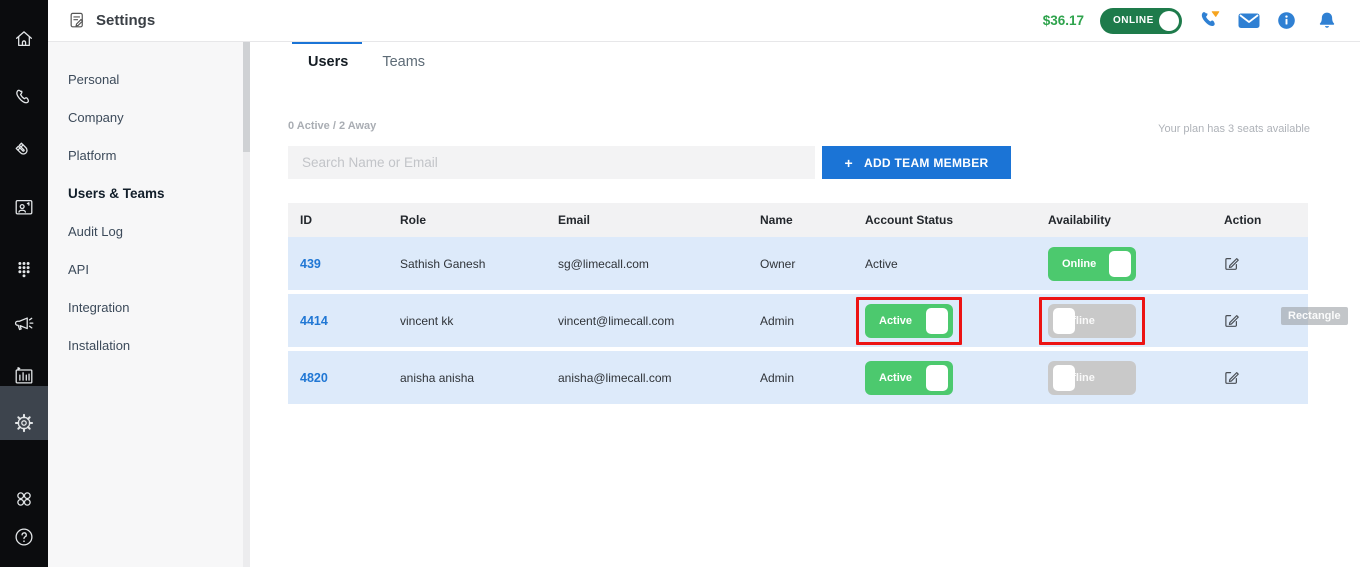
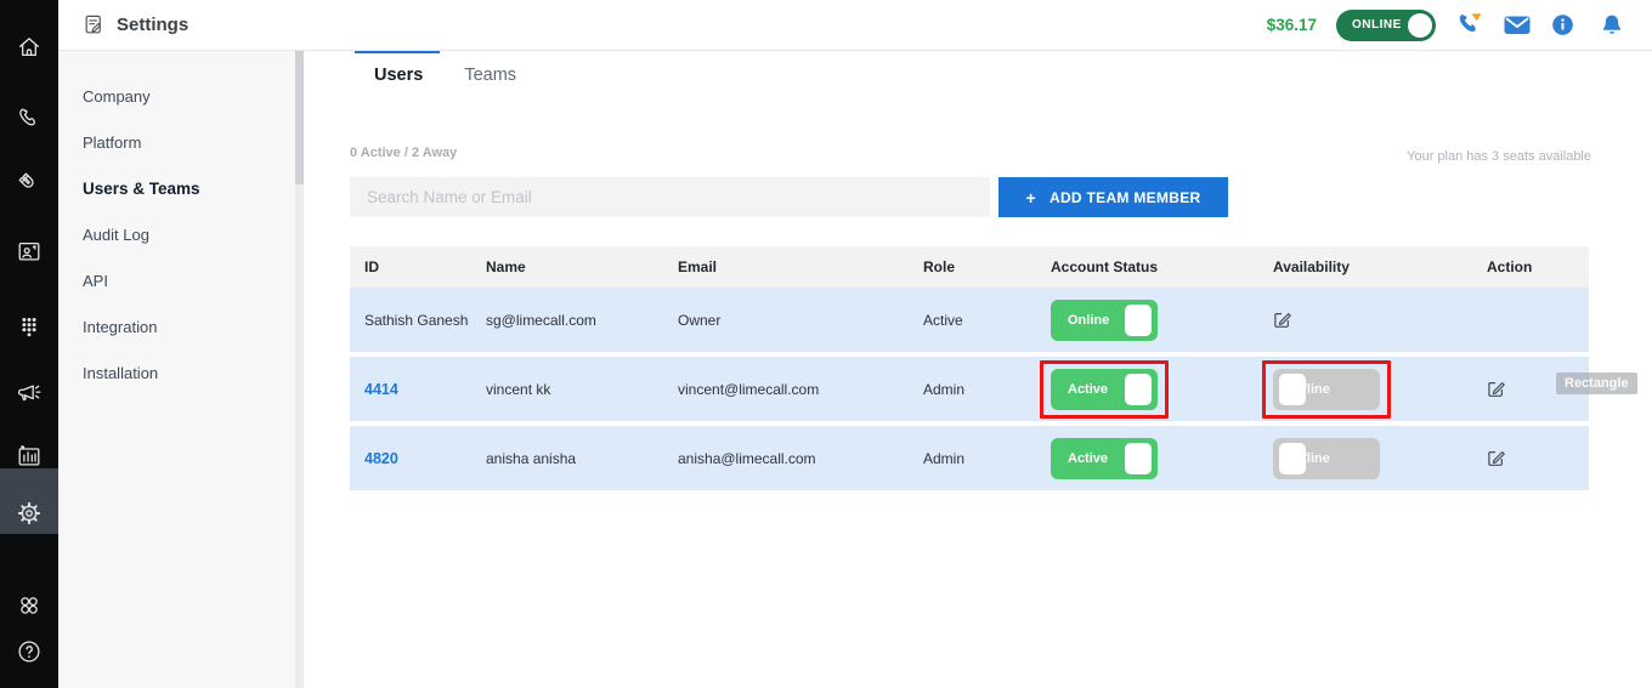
  Settings
  $36.17
  ONLINE
- Personal
  Company
  Platform
  Users & Teams
  Audit Log
  API
  Integration
  Installation
  Users
  Teams
  0 Active / 2 Away
  Your plan has 3 seats available
  Search Name or Email
  +
  ADD TEAM MEMBER
  ID
- Role
+ Name
  Email
- Name
+ Role
  Account Status
  Availability
  Action
- 439
  Sathish Ganesh
  sg@limecall.com
  Owner
  Active
  Online
  4414
  vincent kk
  vincent@limecall.com
  Admin
  Active
  4820
  anisha anisha
  anisha@limecall.com
  Admin
  Active
  Rectangle
